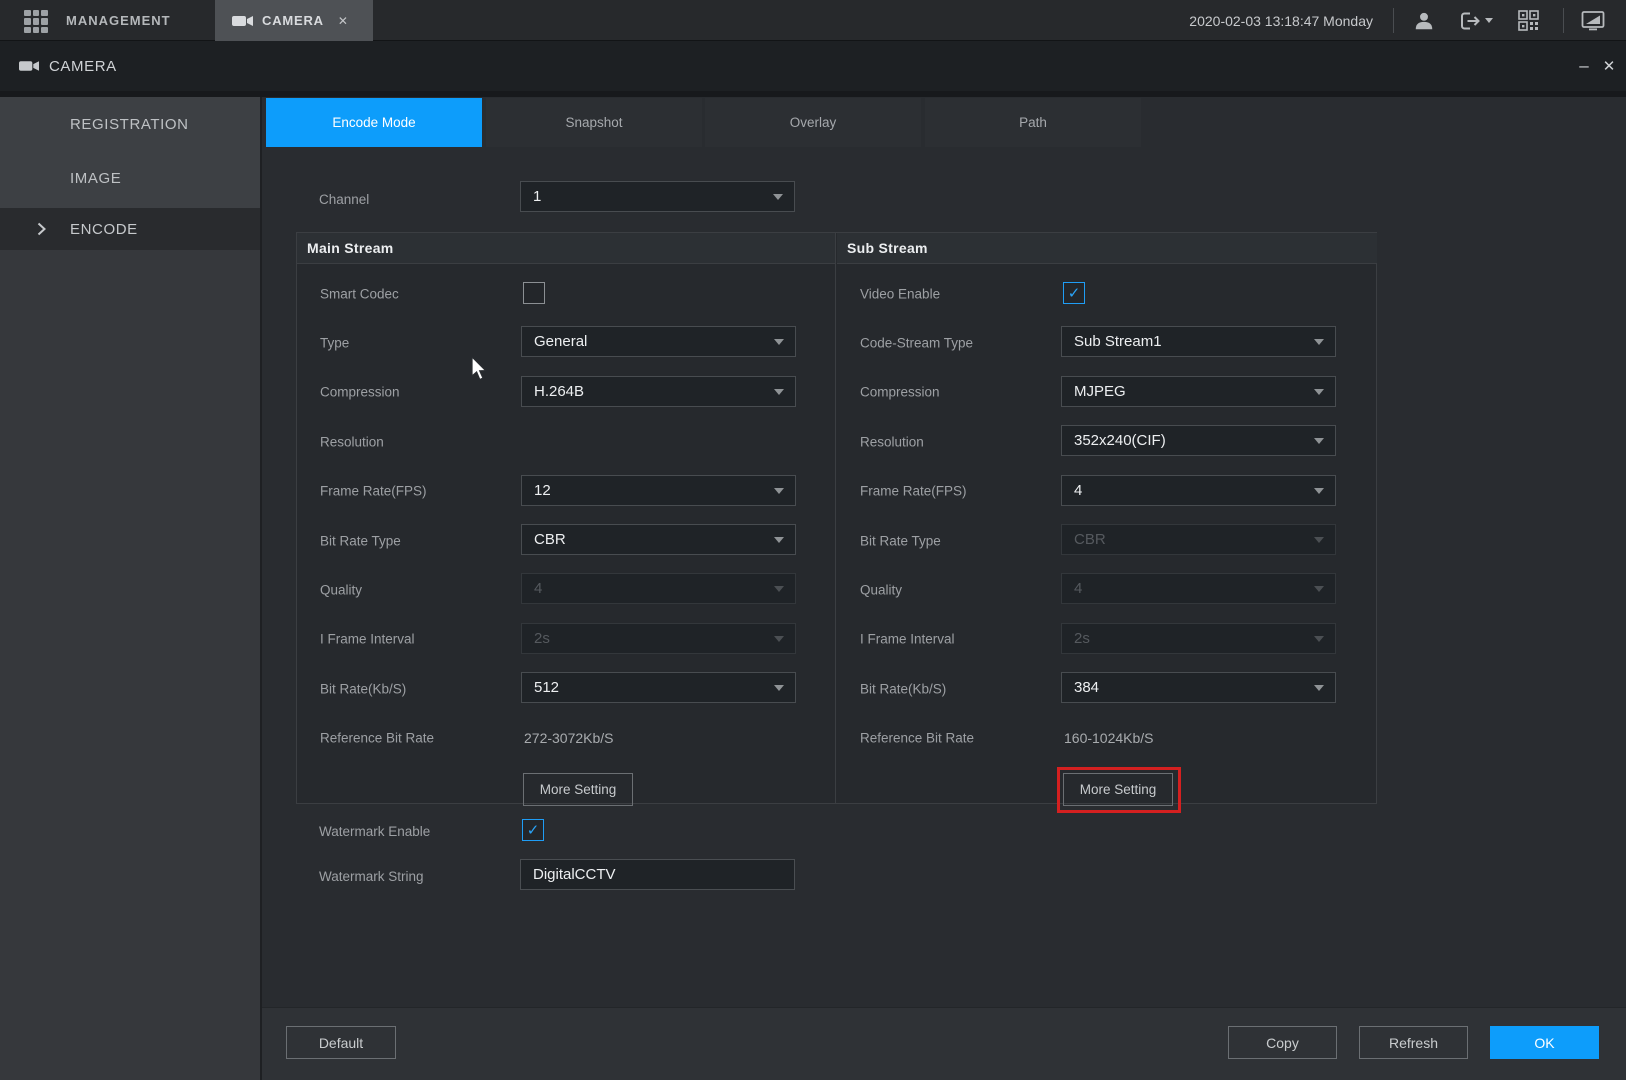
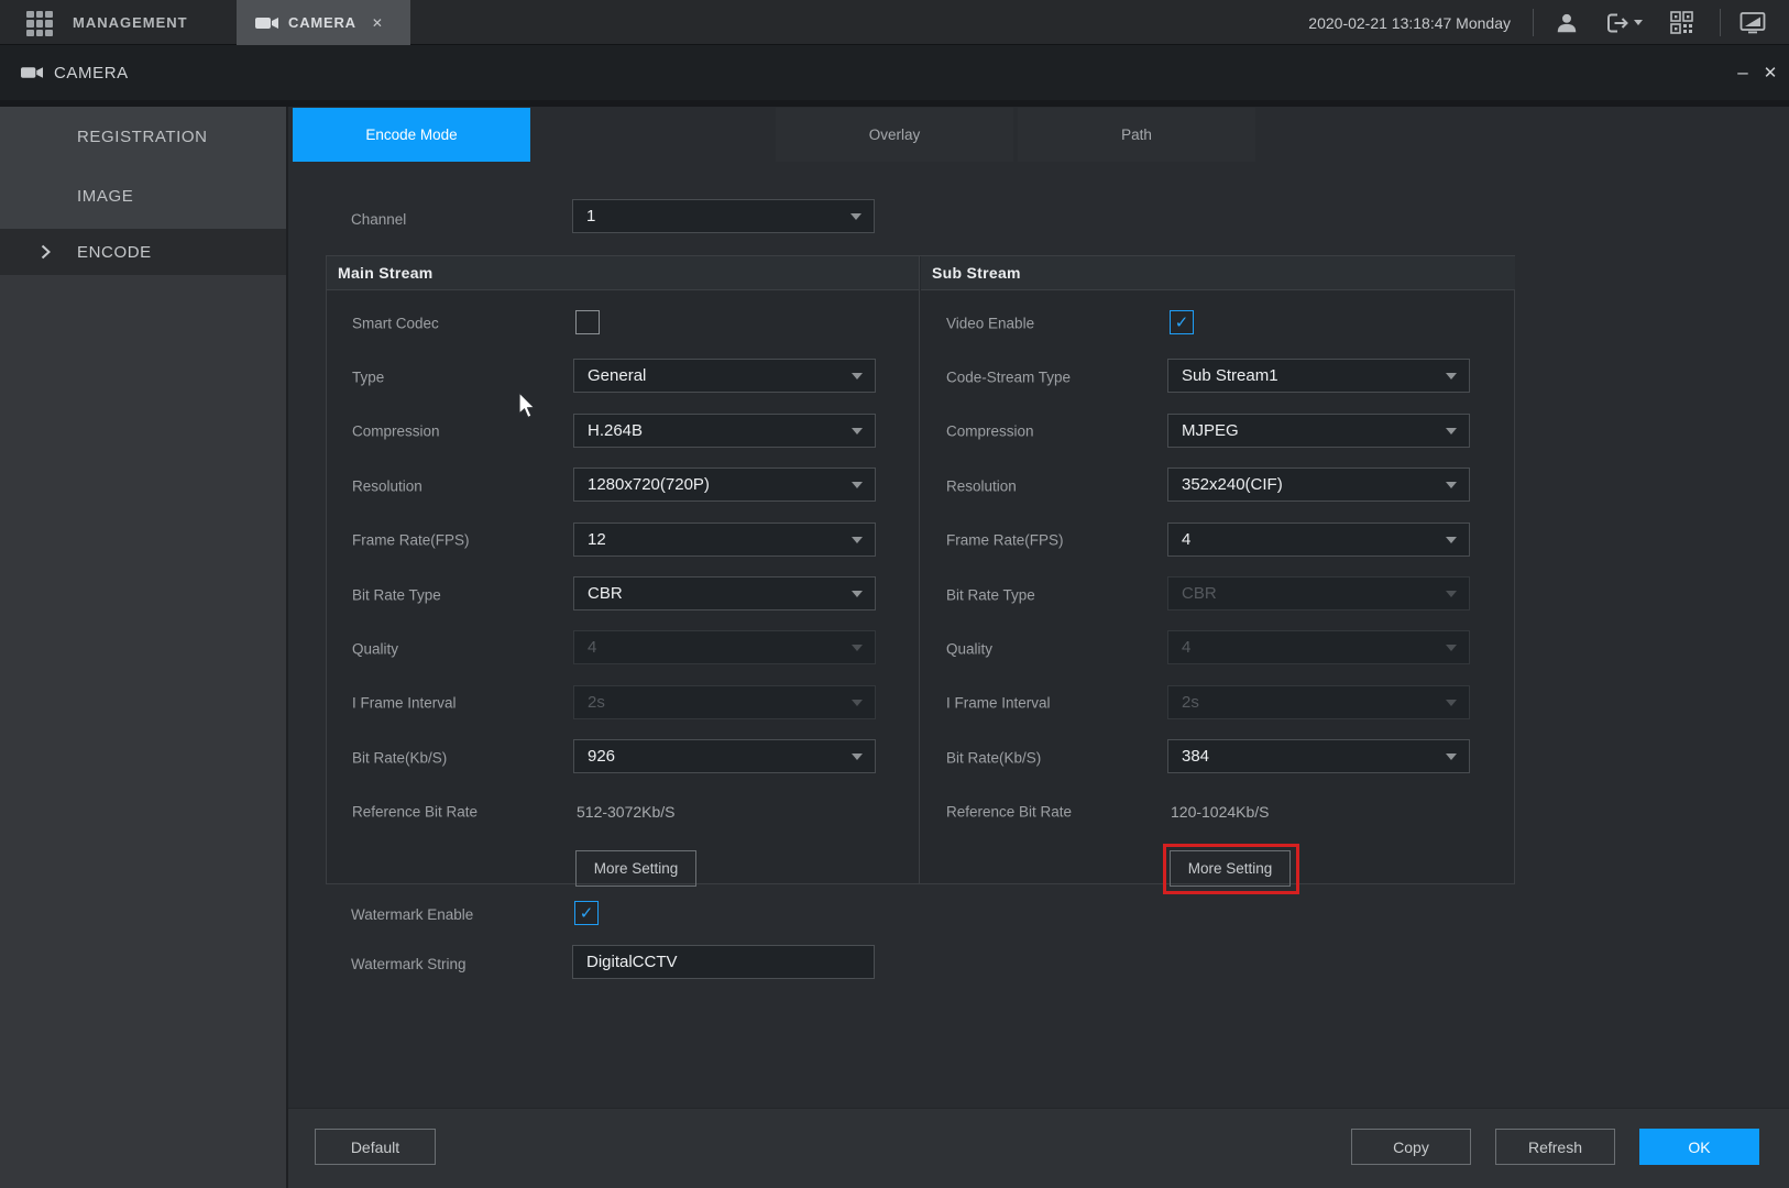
  MANAGEMENT
  CAMERA
  ✕
- 2020-02-03 13:18:47 Monday
+ 2020-02-21 13:18:47 Monday
  CAMERA
  –
  ✕
  REGISTRATION
  IMAGE
  ENCODE
  Encode Mode
- Snapshot
  Overlay
  Path
  Channel
  1
  Main Stream
  Smart Codec
  Type
  General
  Compression
  H.264B
  Resolution
+ 1280x720(720P)
  Frame Rate(FPS)
  12
  Bit Rate Type
  CBR
  Quality
  4
  I Frame Interval
  2s
  Bit Rate(Kb/S)
- 512
+ 926
  Reference Bit Rate
- 272-3072Kb/S
+ 512-3072Kb/S
  More Setting
  Sub Stream
  Video Enable
  ✓
  Code-Stream Type
  Sub Stream1
  Compression
  MJPEG
  Resolution
  352x240(CIF)
  Frame Rate(FPS)
  4
  Bit Rate Type
  CBR
  Quality
  4
  I Frame Interval
  2s
  Bit Rate(Kb/S)
  384
  Reference Bit Rate
- 160-1024Kb/S
+ 120-1024Kb/S
  More Setting
  Watermark Enable
  ✓
  Watermark String
  DigitalCCTV
  Default
  Copy
  Refresh
  OK
